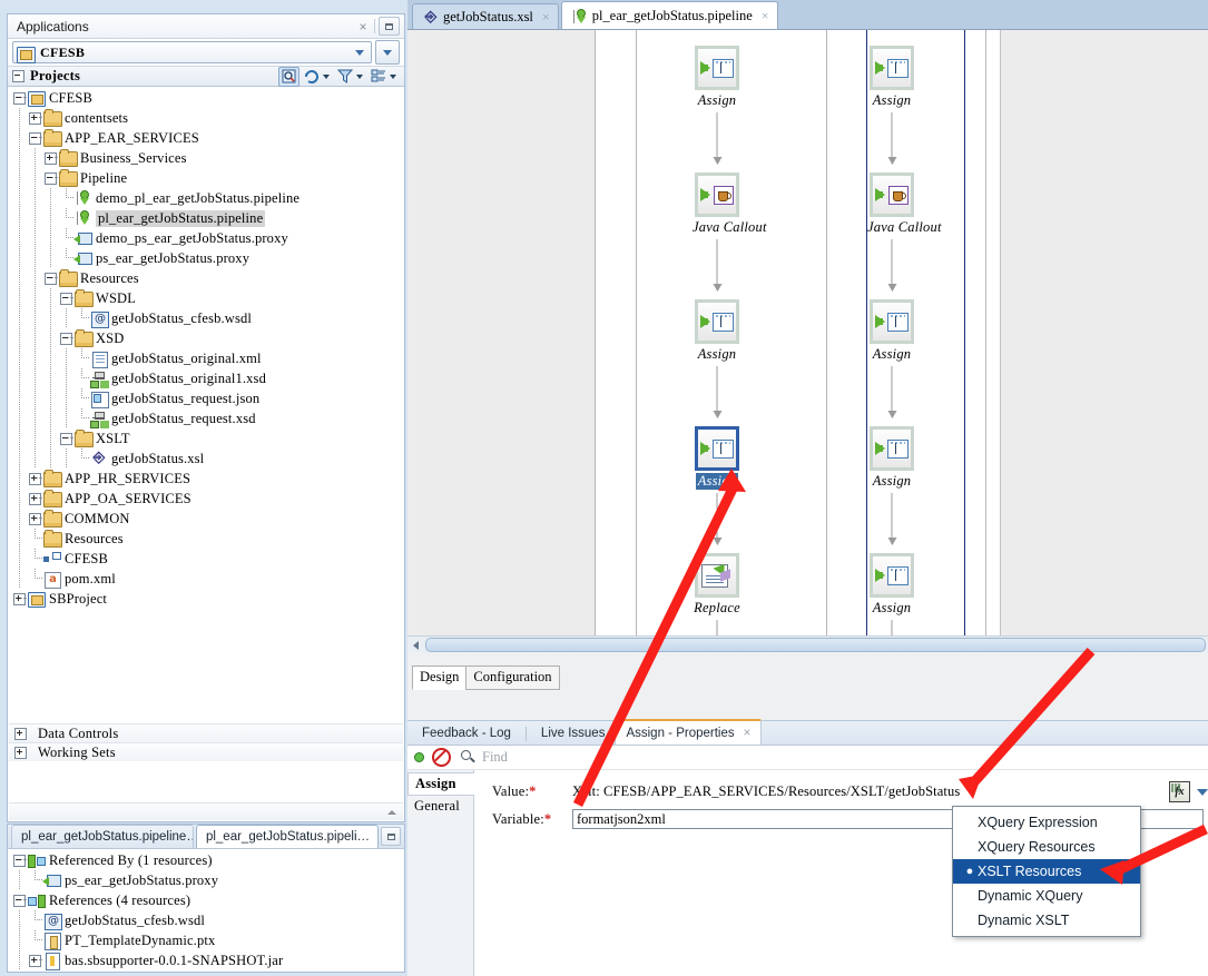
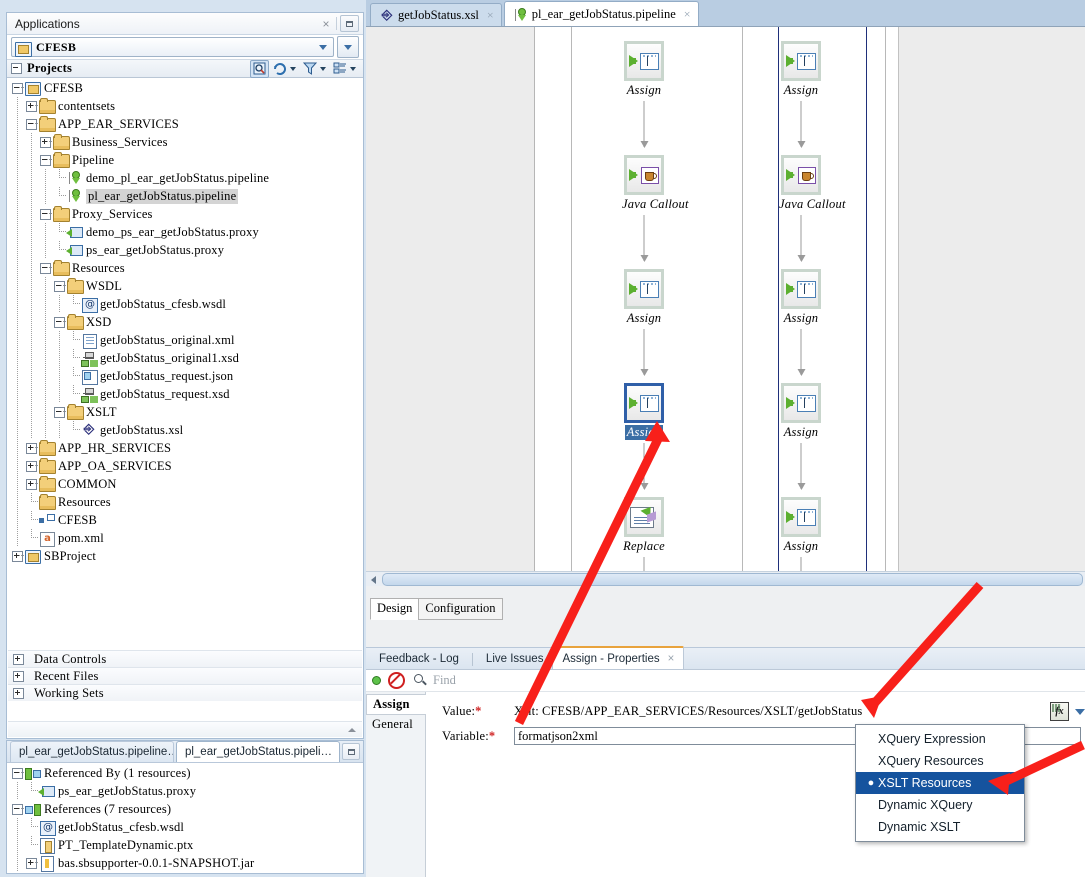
  Applications
  ×
  CFESB
  Projects
  CFESB
  contentsets
  APP_EAR_SERVICES
  Business_Services
  Pipeline
  demo_pl_ear_getJobStatus.pipeline
  pl_ear_getJobStatus.pipeline
+ Proxy_Services
  demo_ps_ear_getJobStatus.proxy
  ps_ear_getJobStatus.proxy
  Resources
  WSDL
  @
  getJobStatus_cfesb.wsdl
  XSD
  getJobStatus_original.xml
  getJobStatus_original1.xsd
  getJobStatus_request.json
  getJobStatus_request.xsd
  XSLT
  ⎆
  getJobStatus.xsl
  APP_HR_SERVICES
  APP_OA_SERVICES
  COMMON
  Resources
  CFESB
  a
  pom.xml
  SBProject
  Data Controls
+ Recent Files
  Working Sets
  pl_ear_getJobStatus.pipeline
  pl_ear_getJobStatus.pipeli…
  Referenced By (1 resources)
  ps_ear_getJobStatus.proxy
- References (4 resources)
+ References (7 resources)
  @
  getJobStatus_cfesb.wsdl
  PT_TemplateDynamic.ptx
  bas.sbsupporter-0.0.1-SNAPSHOT.jar
  ⎆
  getJobStatus.xsl
  ×
  pl_ear_getJobStatus.pipeline
  ×
  Assign
  Java Callout
  Assign
  Replace
  Assign
  Java Callout
  Assign
  Assign
  Assign
  Design
  Configuration
  Feedback - Log
  Live Issues
  Assign - Properties
  ×
  Find
  Assign
  General
  Value:*
  Xt: CFESB/APP_EAR_SERVICES/Resources/XSLT/getJobStatus
  fx
  Variable:*
  formatjson2xml
  XQuery Expression
  XQuery Resources
  ●
  XSLT Resources
  Dynamic XQuery
  Dynamic XSLT
